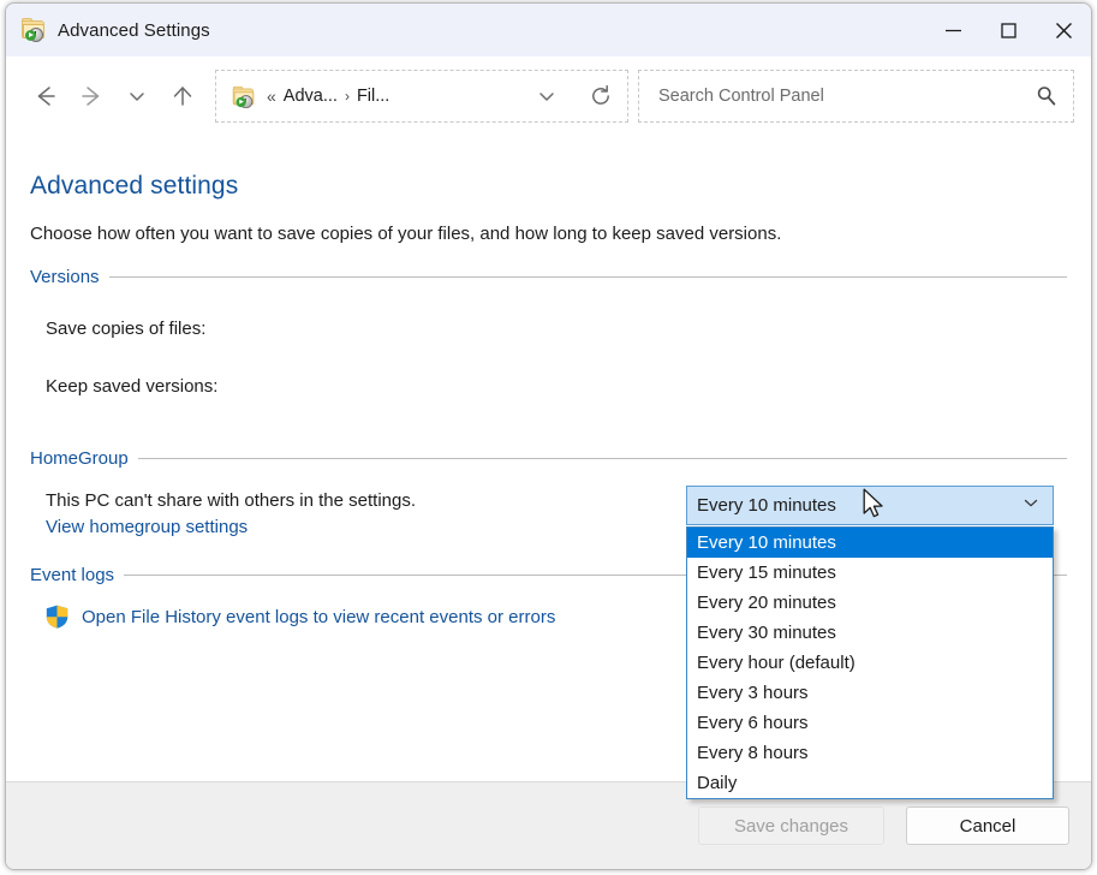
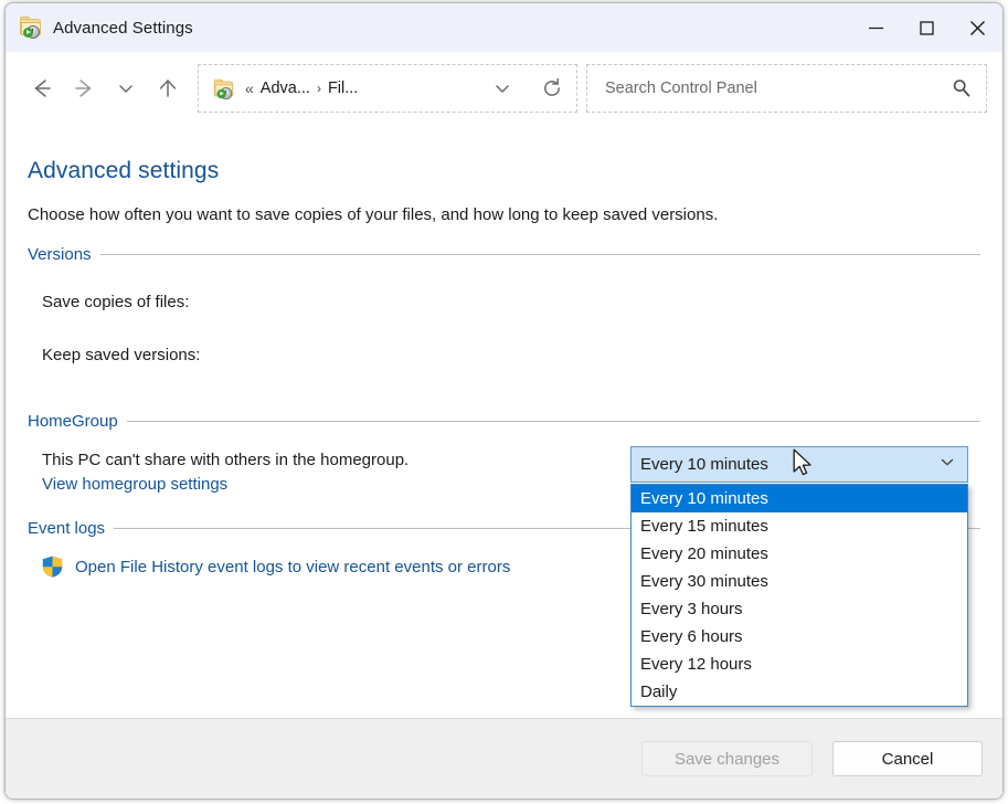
  Advanced Settings
  «
  Adva...
  ›
  Fil...
  Search Control Panel
  Advanced settings
  Choose how often you want to save copies of your files, and how long to keep saved versions.
  Versions
  Save copies of files:
  Keep saved versions:
  HomeGroup
- This PC can't share with others in the settings.
+ This PC can't share with others in the homegroup.
  View homegroup settings
  Event logs
  Open File History event logs to view recent events or errors
  Every 10 minutes
  Every 10 minutes
  Every 15 minutes
  Every 20 minutes
  Every 30 minutes
- Every hour (default)
  Every 3 hours
  Every 6 hours
- Every 8 hours
+ Every 12 hours
  Daily
  Save changes
  Cancel
